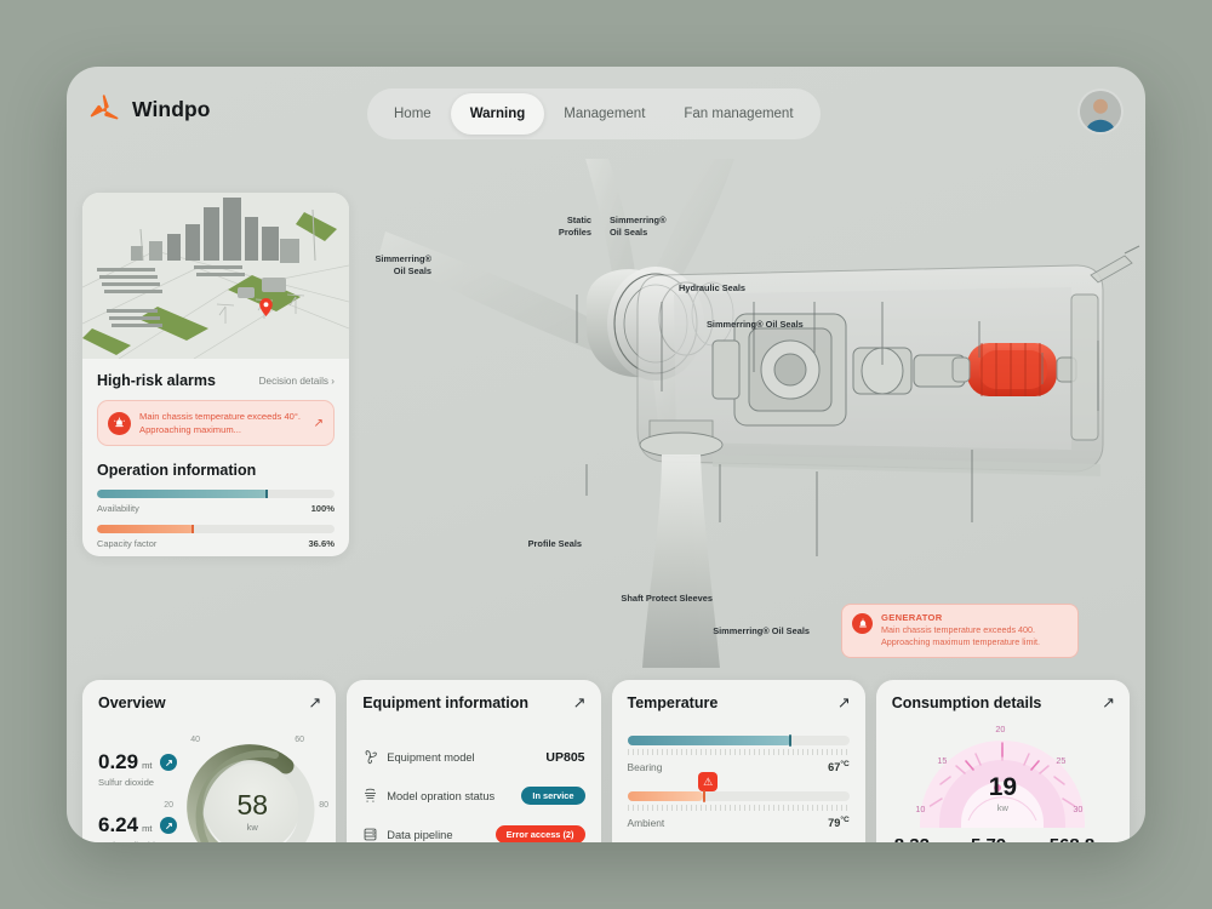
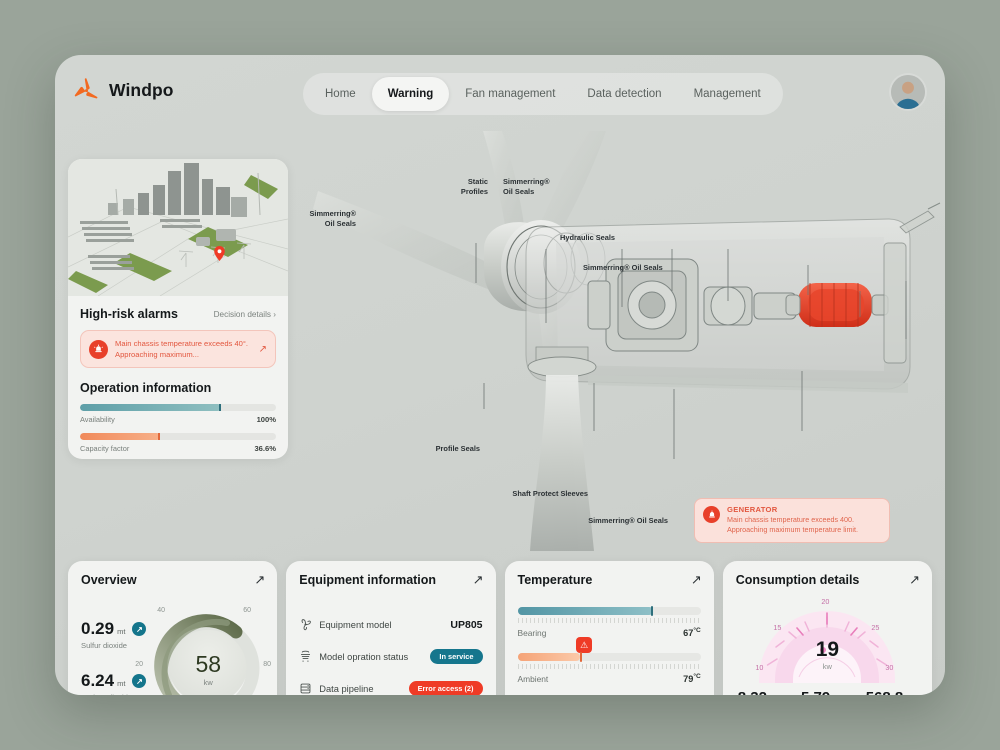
  Windpo
  Home
  Warning
- Management
+ Fan management
+ Data detection
- Fan management
+ Management
  High-risk alarms
  Decision details ›
  Main chassis temperature exceeds 40°. Approaching maximum...
  ↗
  Operation information
  Availability
  100%
  Capacity factor
  36.6%
  Static
  Profiles
  Simmerring®
  Oil Seals
  Simmerring®
  Oil Seals
  Hydraulic Seals
  Simmerring® Oil Seals
  Profile Seals
  Shaft Protect Sleeves
  Simmerring® Oil Seals
  GENERATOR
  Main chassis temperature exceeds 400. Approaching maximum temperature limit.
  Overview
  ↗
  0.29
  mt
  ↗
  Sulfur dioxide
  6.24
  mt
  ↗
  58
  kw
  Equipment information
  ↗
  Equipment model
  UP805
  Model opration status
  In service
  Data pipeline
  Error access (2)
  Temperature
  ↗
  Bearing
  ⚠
  Ambient
  Consumption details
  ↗
  19
  kw
  10
  15
  20
  25
  30
